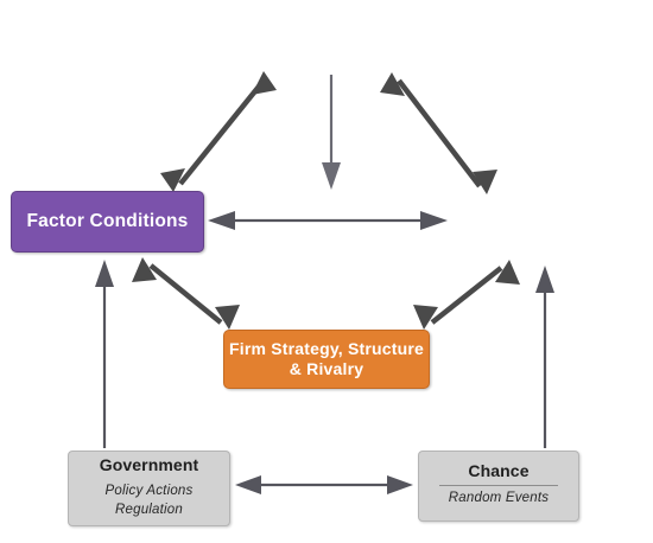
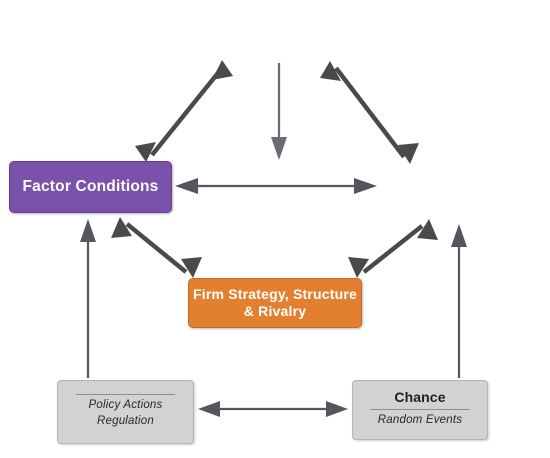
  Factor Conditions
  Firm Strategy, Structure
  & Rivalry
- Government
  Policy Actions
  Regulation
  Chance
  Random Events
